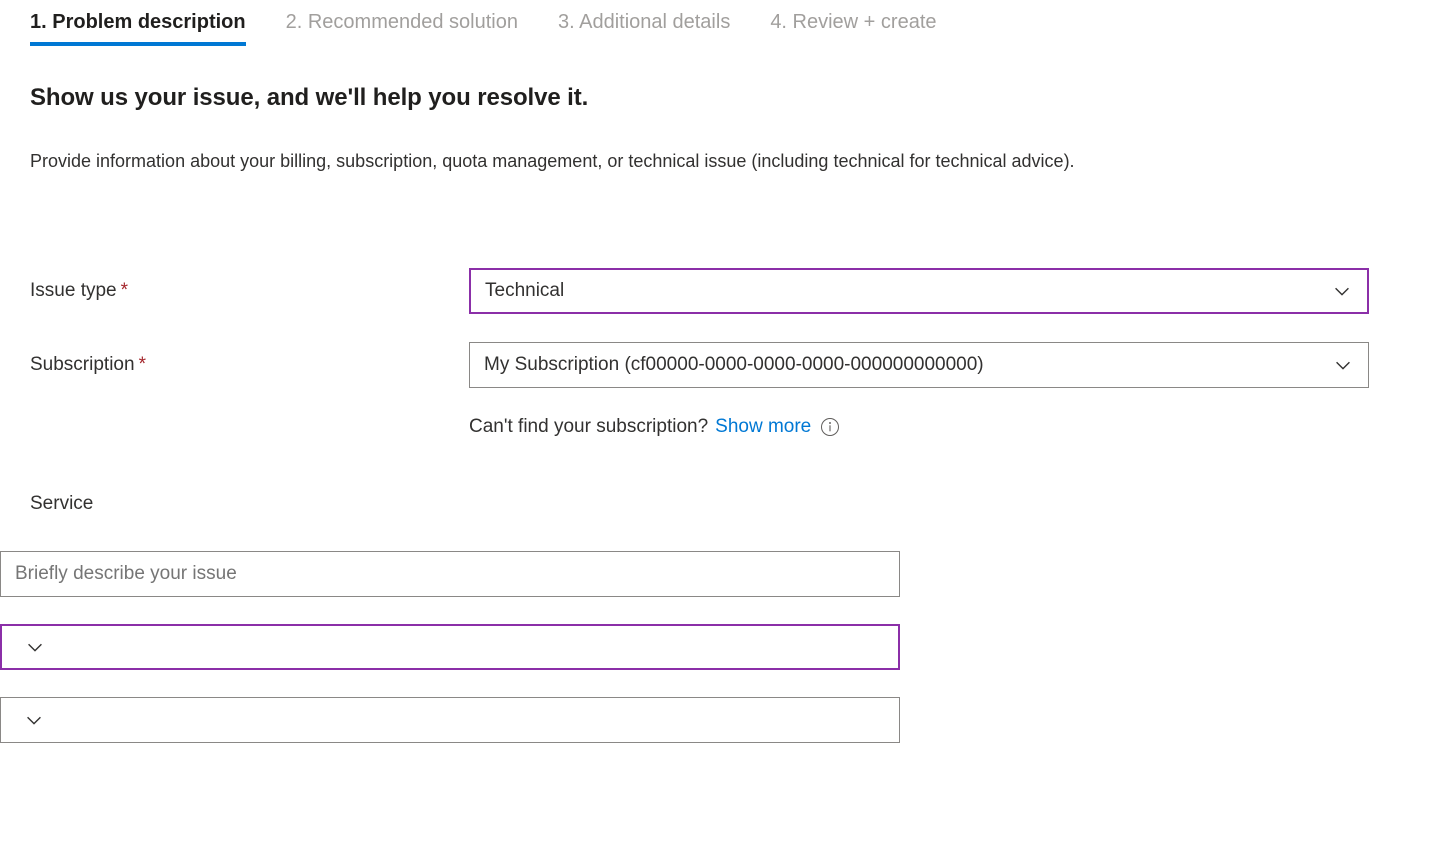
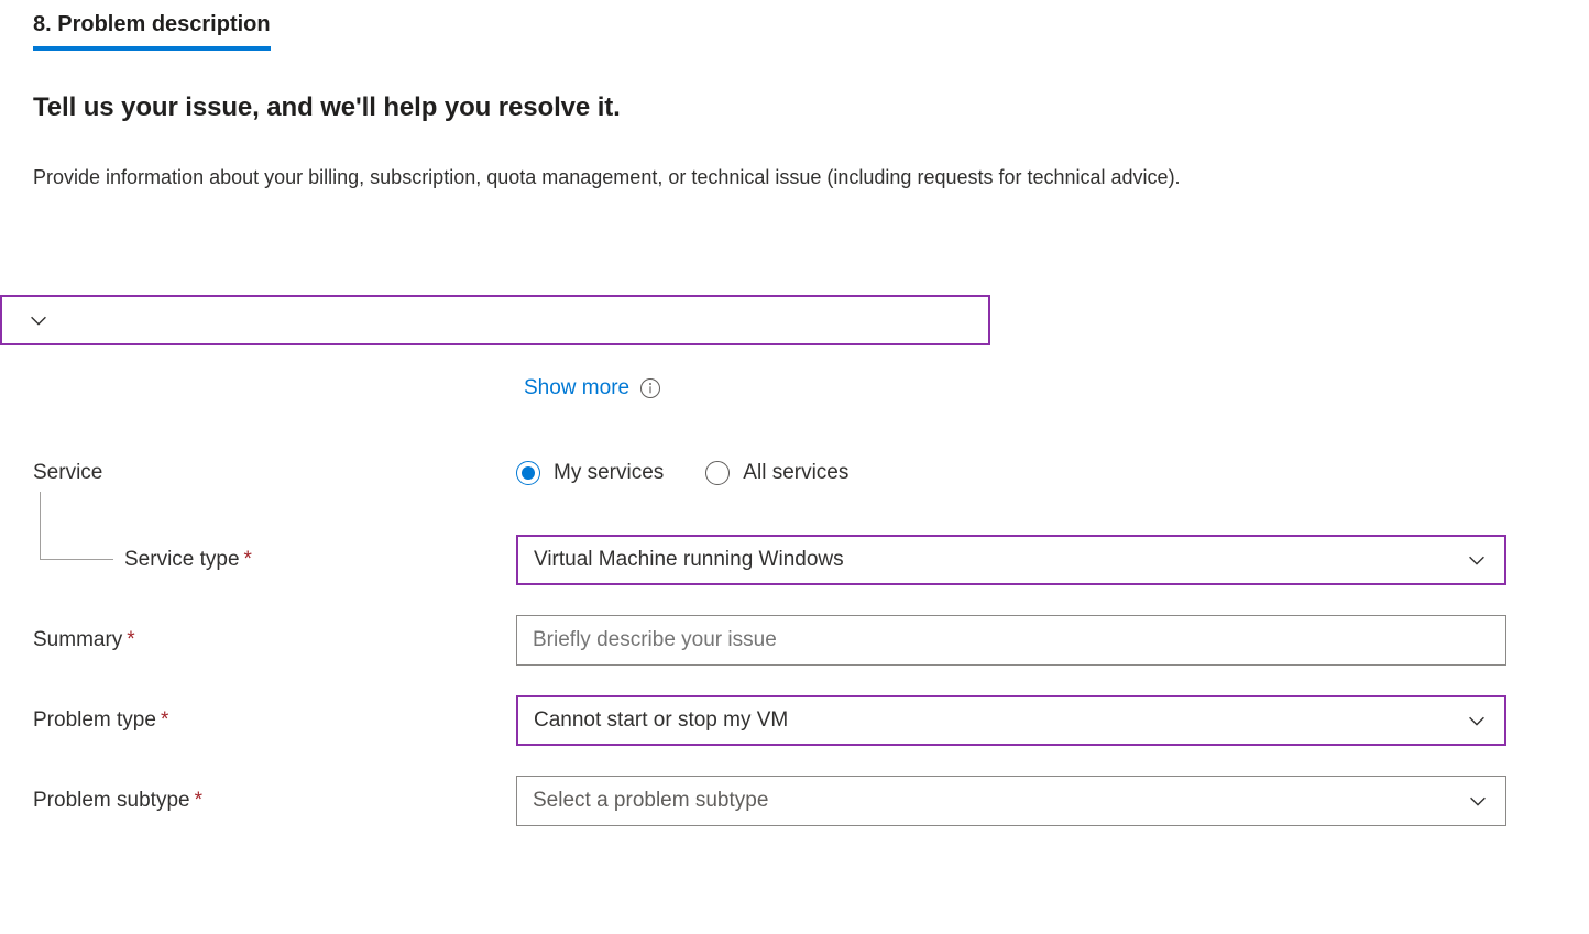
- 1. Problem description
+ 8. Problem description
- 2. Recommended solution
- 3. Additional details
- 4. Review + create
- Show us your issue, and we'll help you resolve it.
+ Tell us your issue, and we'll help you resolve it.
- Provide information about your billing, subscription, quota management, or technical issue (including technical for technical advice).
+ Provide information about your billing, subscription, quota management, or technical issue (including requests for technical advice).
- Issue type *
- Technical
- Subscription *
- My Subscription (cf00000-0000-0000-0000-000000000000)
- Can't find your subscription?
  Show more
  Service
+ My services
+ All services
+ Service type *
+ Virtual Machine running Windows
+ Summary *
  Briefly describe your issue
+ Problem type *
+ Cannot start or stop my VM
+ Problem subtype *
+ Select a problem subtype
